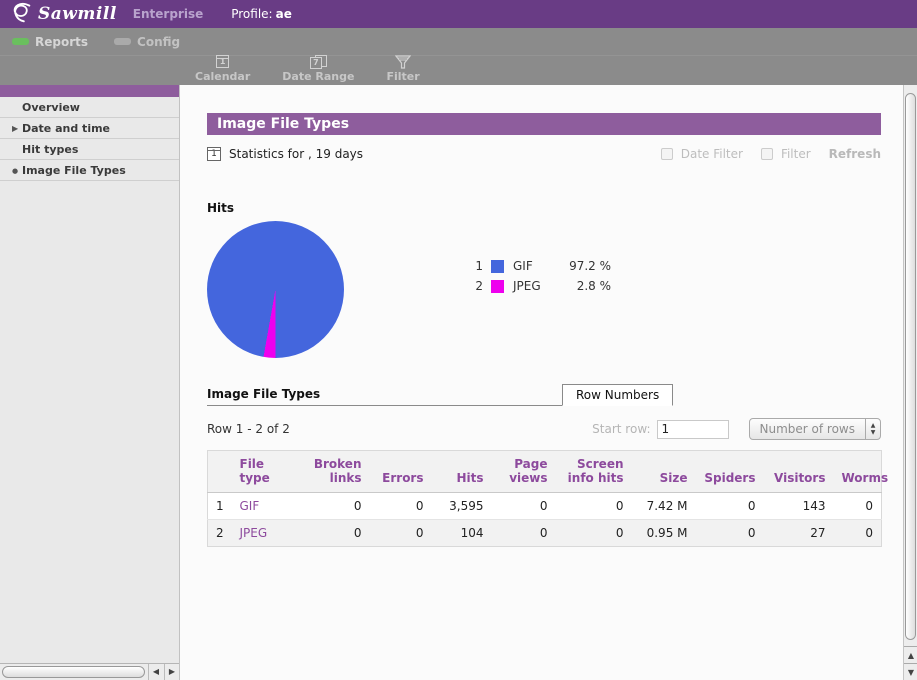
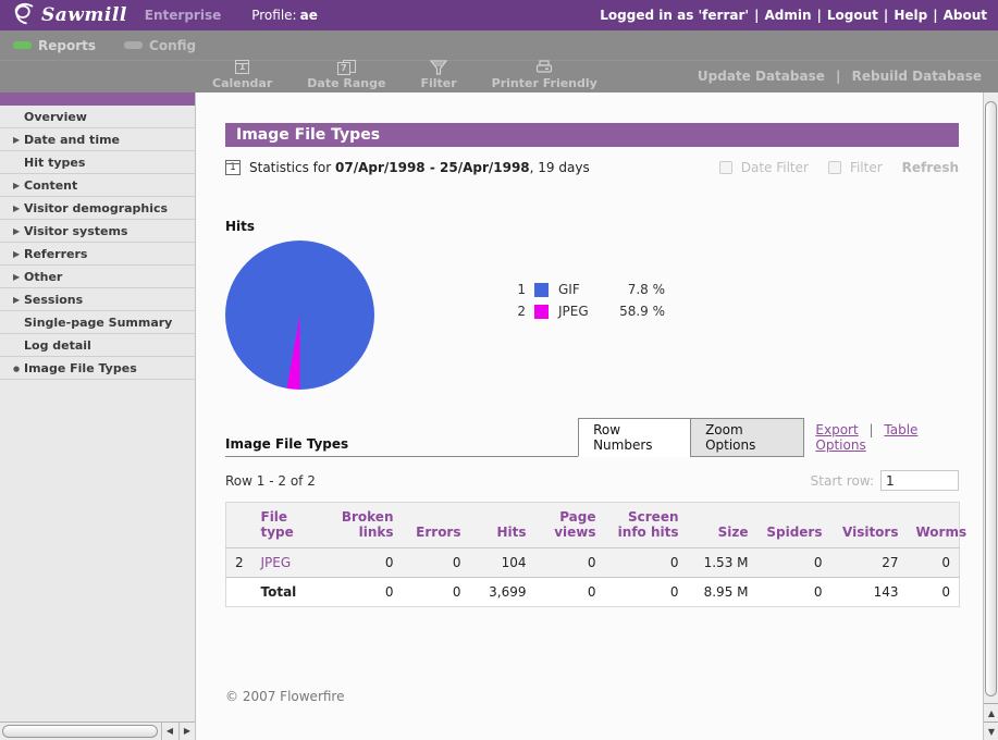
  Sawmill
  Enterprise
  Profile: ae
+ Logged in as 'ferrar'
+ Admin
+ Logout
+ Help
+ About
  Reports
  Config
  1
  Calendar
  7
  Date Range
  Filter
+ Printer Friendly
+ Update Database Rebuild Database
  Overview
  Date and time
  Hit types
+ Content
+ Visitor demographics
+ Visitor systems
+ Referrers
+ Other
+ Sessions
+ Single-page Summary
+ Log detail
  Image File Types
  Image File Types
  1
  Statistics for
+ 07/Apr/1998 - 25/Apr/1998
  , 19 days
  Date Filter
  Filter
  Refresh
  Hits
  1
  GIF
- 97.2 %
+ 7.8 %
  2
  JPEG
- 2.8 %
+ 58.9 %
  Image File Types
  Row Numbers
+ Zoom Options
+ Export Table Options
  Row 1 - 2 of 2
  Start row:
  1
- Number of rows
  	File type	Broken links	Errors	Hits	Page views	Screen info hits	Size	Spiders	Visitors	Worms
- 1	GIF	0	0	3,595	0	0	7.42 M	0	143	0
- 2	JPEG	0	0	104	0	0	0.95 M	0	27	0
+ 2	JPEG	0	0	104	0	0	1.53 M	0	27	0
+ 	Total	0	0	3,699	0	0	8.95 M	0	143	0
+ © 2007 Flowerfire
